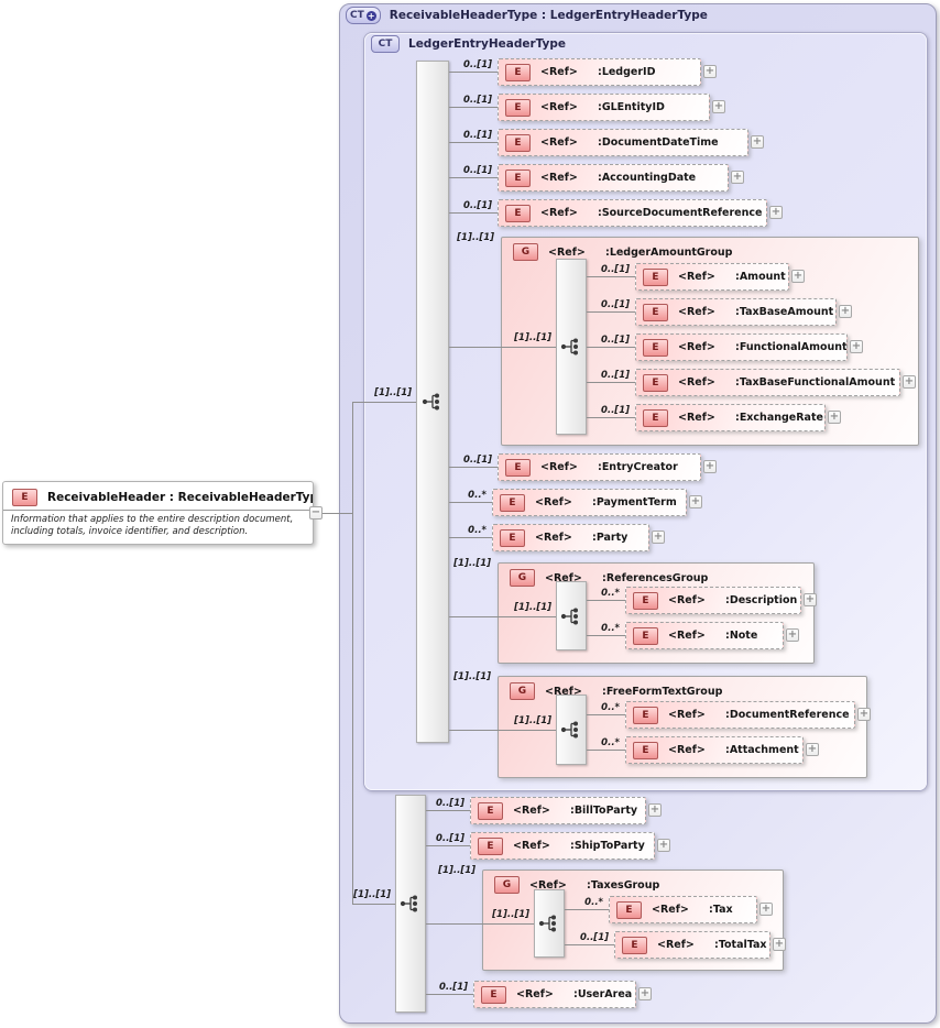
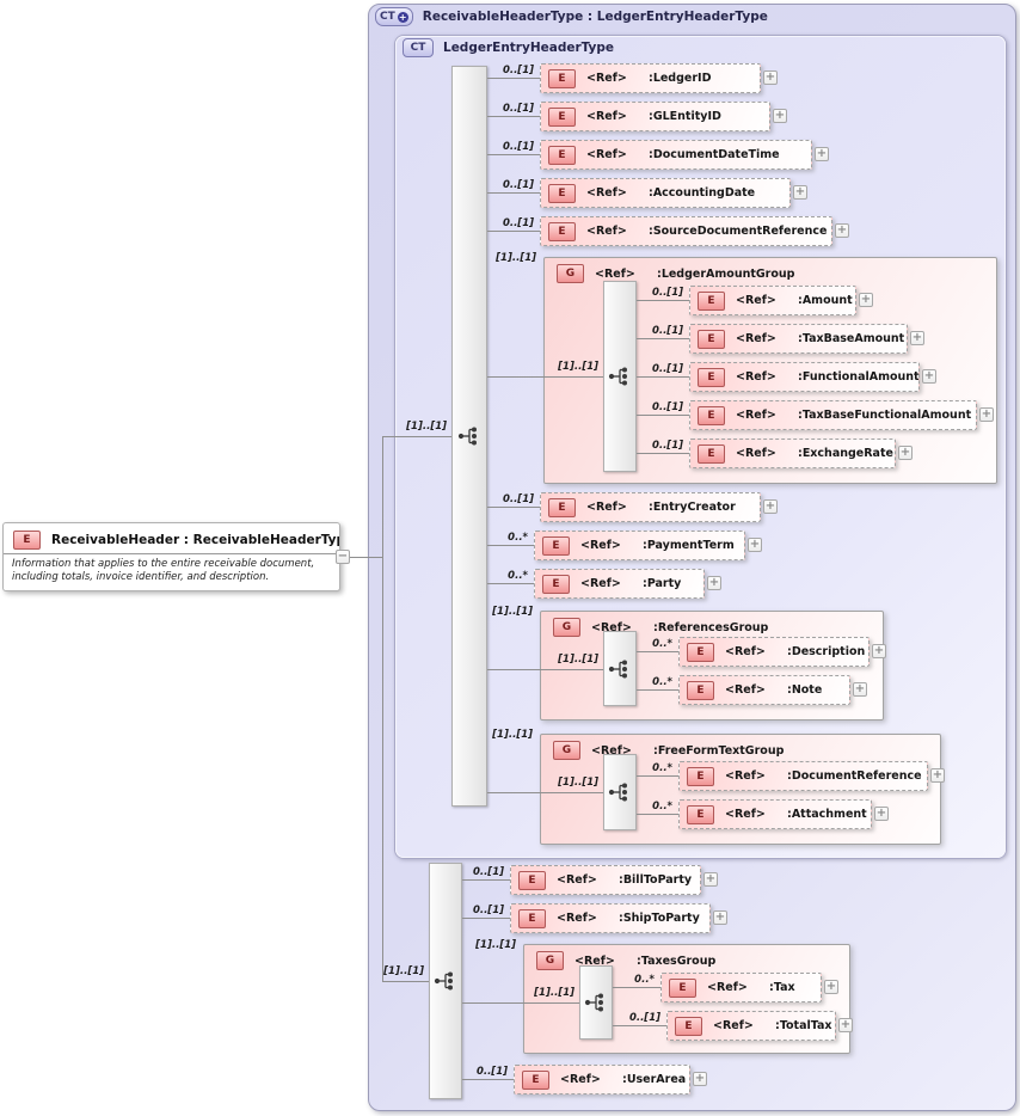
  CT
  +
  ReceivableHeaderType : LedgerEntryHeaderType
  CT
  LedgerEntryHeaderType
  E
  ReceivableHeader : ReceivableHeaderTy
- Information that applies to the entire description document, including totals, invoice identifier, and description.
+ Information that applies to the entire receivable document, including totals, invoice identifier, and description.
  −
  [1]..[1]
  0..[1]
  E
  <Ref>
  :
  LedgerID
  +
  0..[1]
  E
  <Ref>
  :
  GLEntityID
  +
  0..[1]
  E
  <Ref>
  :
  DocumentDateTime
  +
  0..[1]
  E
  <Ref>
  :
  AccountingDate
  +
  0..[1]
  E
  <Ref>
  :
  SourceDocumentReference
  +
  [1]..[1]
  G
  <Ref>
  :
  LedgerAmountGroup
  [1]..[1]
  0..[1]
  E
  <Ref>
  :
  Amount
  +
  0..[1]
  E
  <Ref>
  :
  TaxBaseAmount
  +
  0..[1]
  E
  <Ref>
  :
  FunctionalAmount
  +
  0..[1]
  E
  <Ref>
  :
  TaxBaseFunctionalAmount
  +
  0..[1]
  E
  <Ref>
  :
  ExchangeRate
  +
  0..[1]
  E
  <Ref>
  :
  EntryCreator
  +
  0..*
  E
  <Ref>
  :
  PaymentTerm
  +
  0..*
  E
  <Ref>
  :
  Party
  +
  [1]..[1]
  G
  <Ref>
  :
  ReferencesGroup
  [1]..[1]
  0..*
  E
  <Ref>
  :
  Description
  +
  0..*
  E
  <Ref>
  :
  Note
  +
  [1]..[1]
  G
  <Ref>
  :
  FreeFormTextGroup
  [1]..[1]
  0..*
  E
  <Ref>
  :
  DocumentReference
  +
  0..*
  E
  <Ref>
  :
  Attachment
  +
  [1]..[1]
  0..[1]
  E
  <Ref>
  :
  BillToParty
  +
  0..[1]
  E
  <Ref>
  :
  ShipToParty
  +
  [1]..[1]
  G
  <Ref>
  :
  TaxesGroup
  [1]..[1]
  0..*
  E
  <Ref>
  :
  Tax
  +
  0..[1]
  E
  <Ref>
  :
  TotalTax
  +
  0..[1]
  E
  <Ref>
  :
  UserArea
  +
